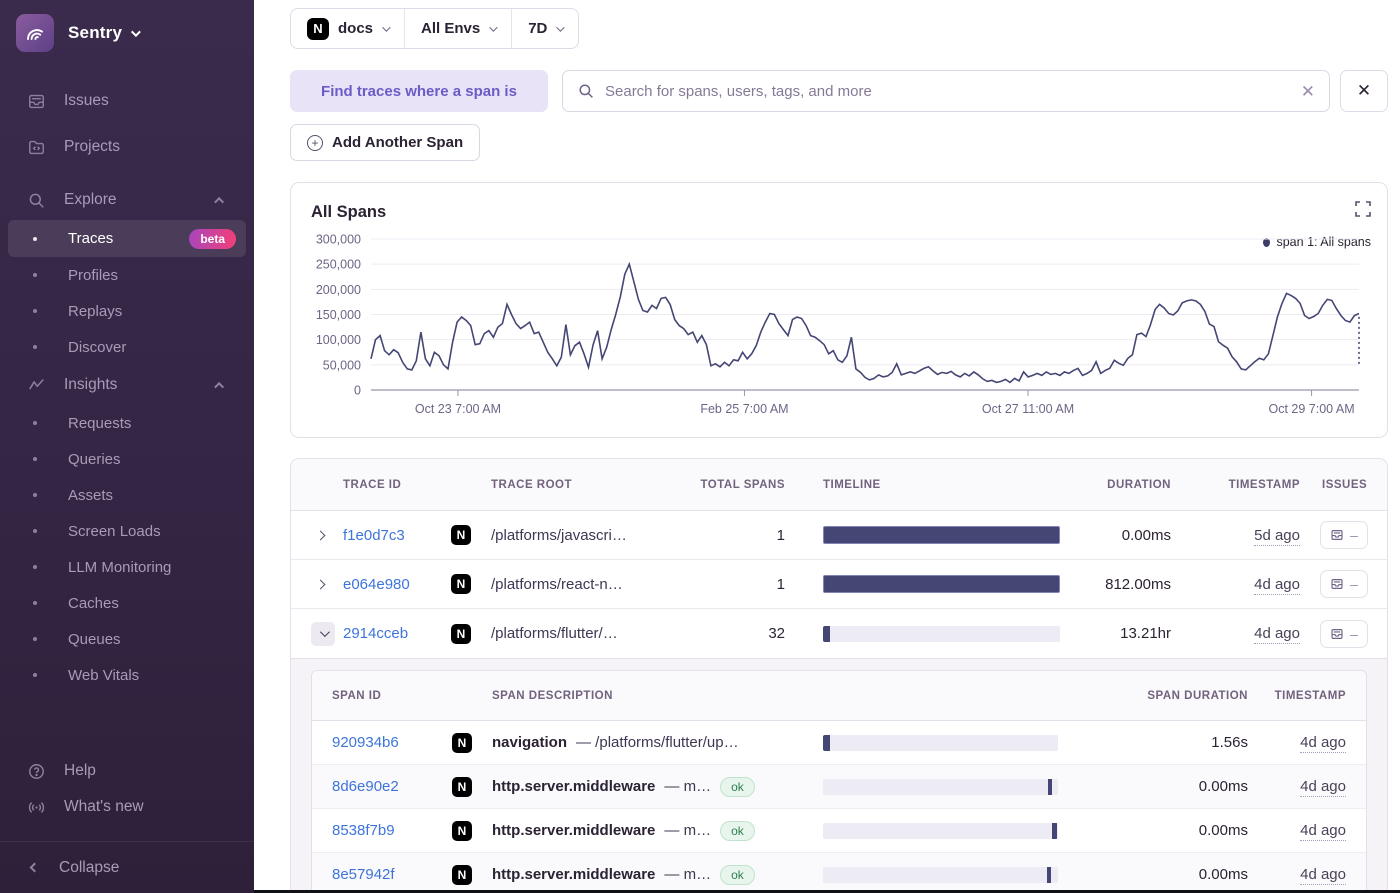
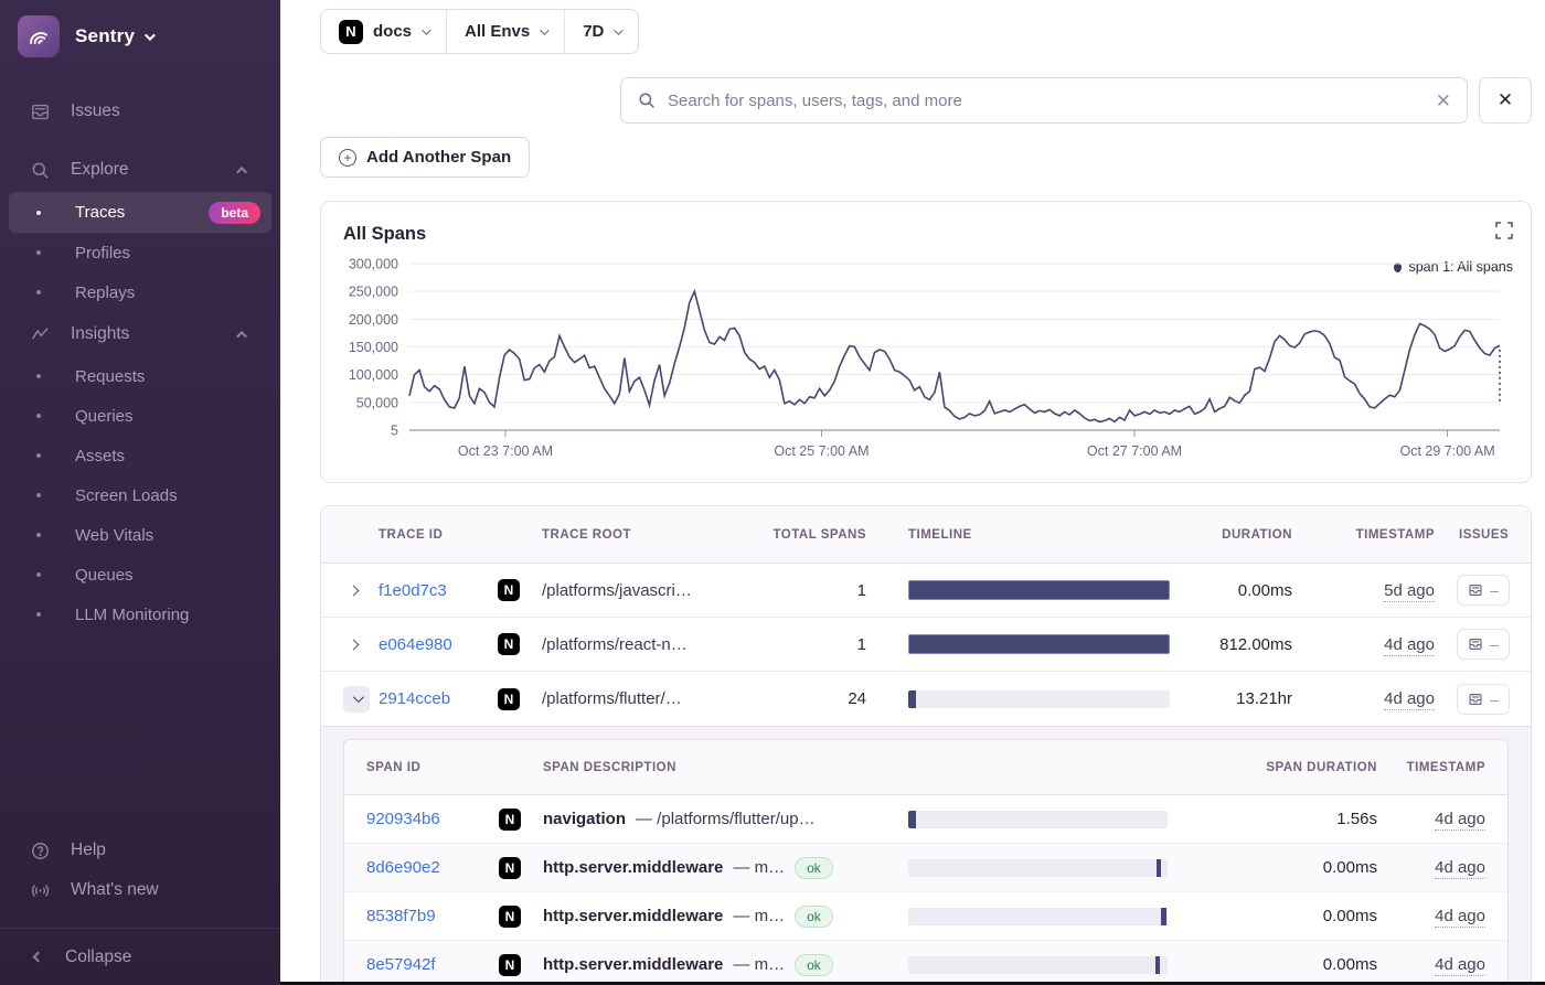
  Sentry
  Issues
- Projects
  Explore
  Traces
  beta
  Profiles
  Replays
- Discover
  Insights
  Requests
  Queries
  Assets
  Screen Loads
- LLM Monitoring
+ Web Vitals
- Caches
  Queues
- Web Vitals
+ LLM Monitoring
  Help
  What's new
  Collapse
  N
  docs
  All Envs
  7D
- Find traces where a span is
  Search for spans, users, tags, and more
  ✕
  ✕
  +
  Add Another Span
  All Spans
  span 1: All spans
- 0
+ 5
  50,000
  100,000
  150,000
  200,000
  250,000
  300,000
  Oct 23 7:00 AM
- Feb 25 7:00 AM
+ Oct 25 7:00 AM
- Oct 27 11:00 AM
+ Oct 27 7:00 AM
  Oct 29 7:00 AM
  TRACE ID
  TRACE ROOT
  TOTAL SPANS
  TIMELINE
  DURATION
  TIMESTAMP
  ISSUES
  f1e0d7c3
  N
  /platforms/javascri…
  1
  0.00ms
  5d ago
  –
  e064e980
  N
  /platforms/react-n…
  1
  812.00ms
  4d ago
  –
  2914cceb
  N
  /platforms/flutter/…
- 32
+ 24
  13.21hr
  4d ago
  –
  SPAN ID
  SPAN DESCRIPTION
  SPAN DURATION
  TIMESTAMP
  920934b6
  N
  navigation
  — /platforms/flutter/up…
  1.56s
  4d ago
  8d6e90e2
  N
  http.server.middleware
  — m…
  ok
  0.00ms
  4d ago
  8538f7b9
  N
  http.server.middleware
  — m…
  ok
  0.00ms
  4d ago
  8e57942f
  N
  http.server.middleware
  — m…
  ok
  0.00ms
  4d ago
